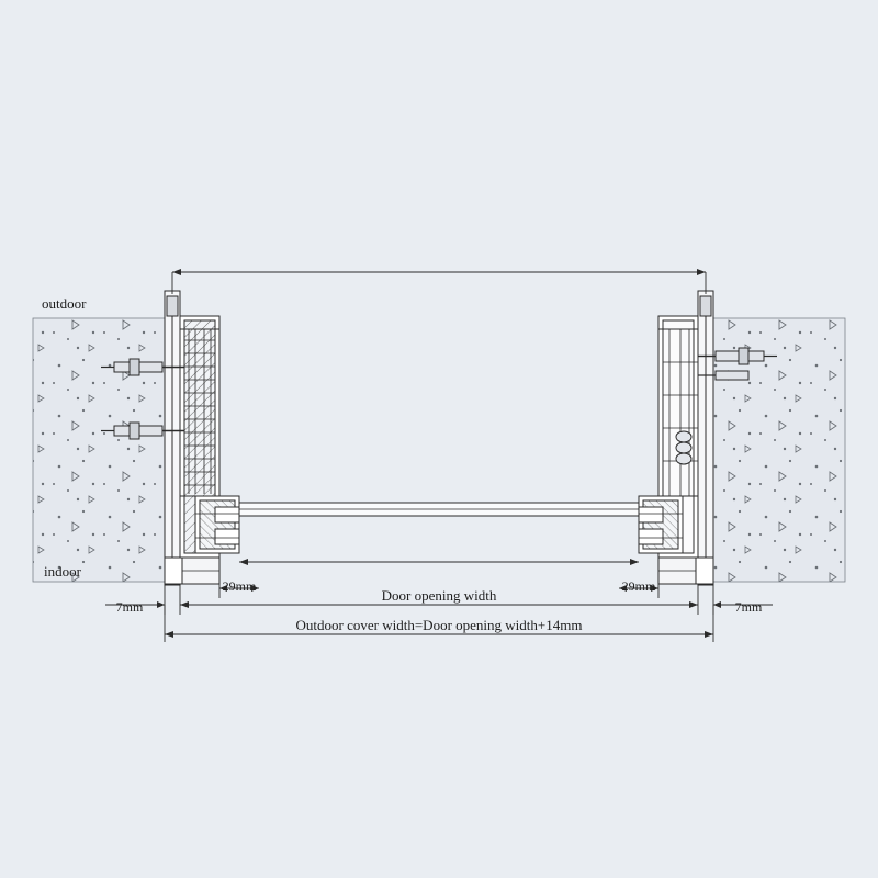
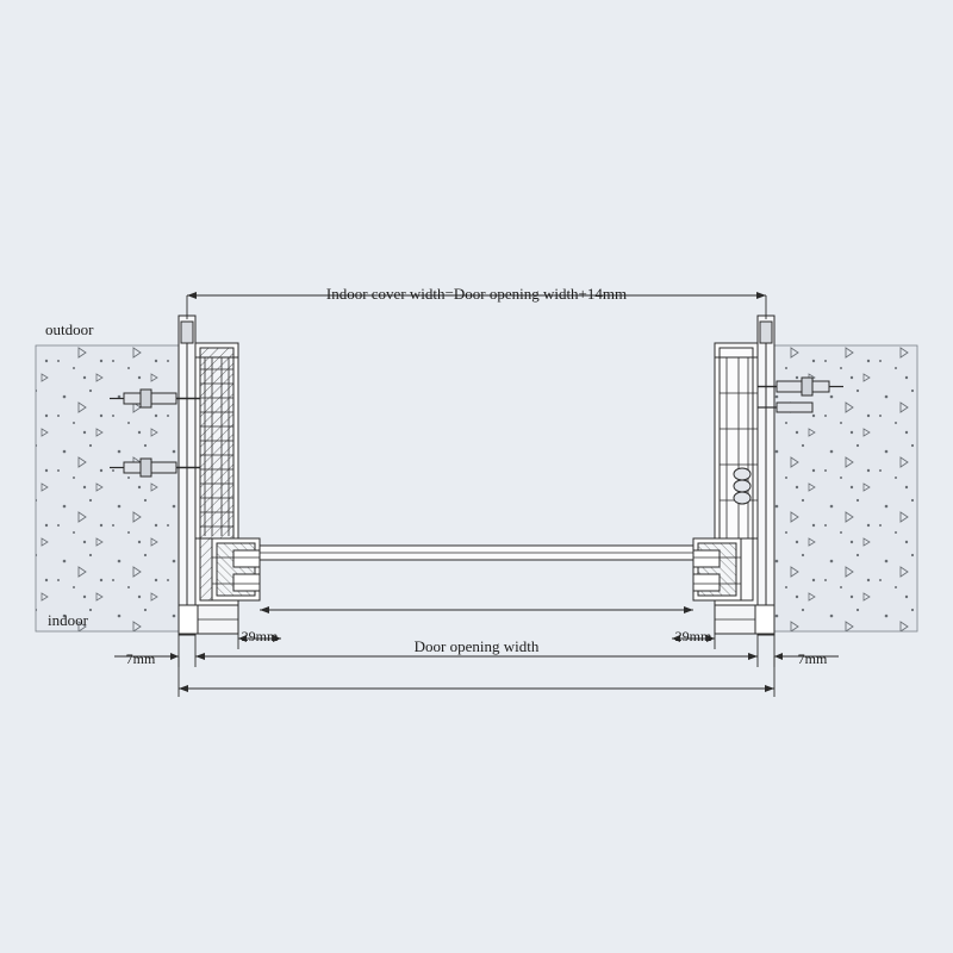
+ Indoor cover width=Door opening width+14mm
  outdoor
  indoor
  29mm
  29mm
  Door opening width
  7mm
  7mm
- Outdoor cover width=Door opening width+14mm
